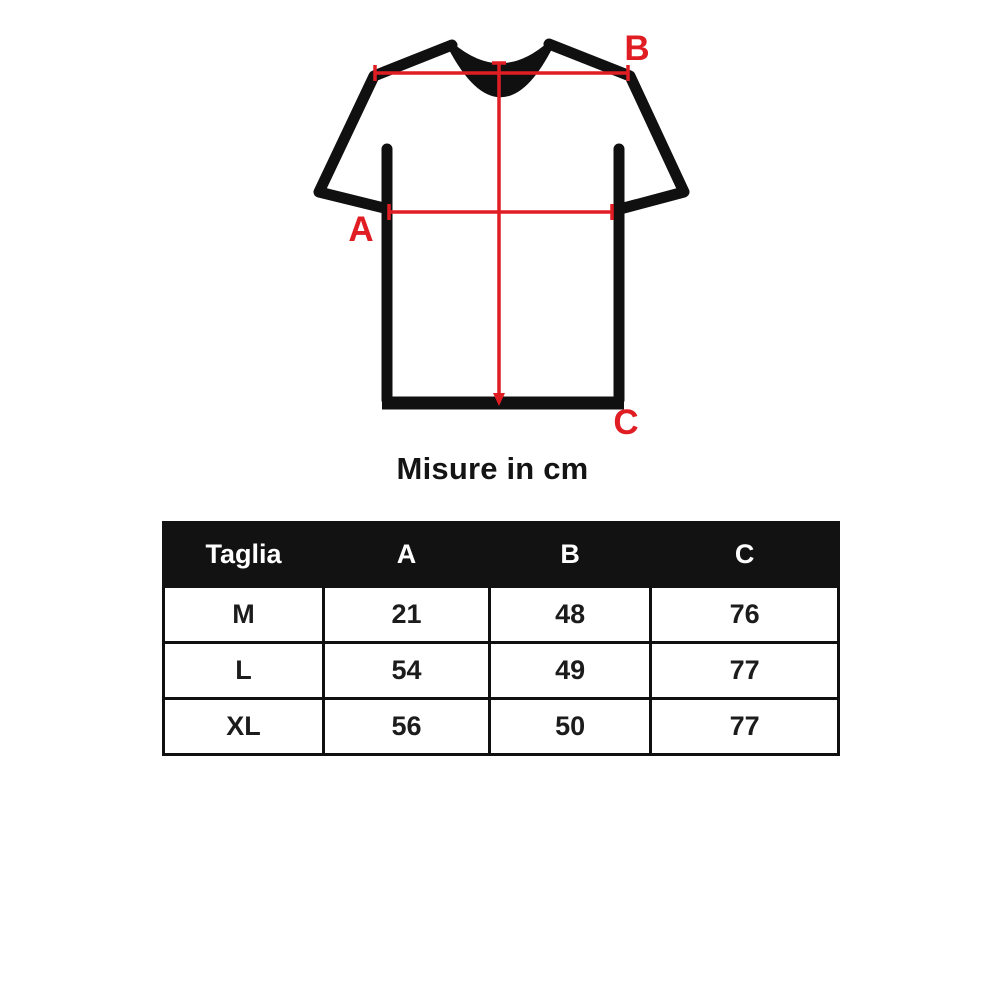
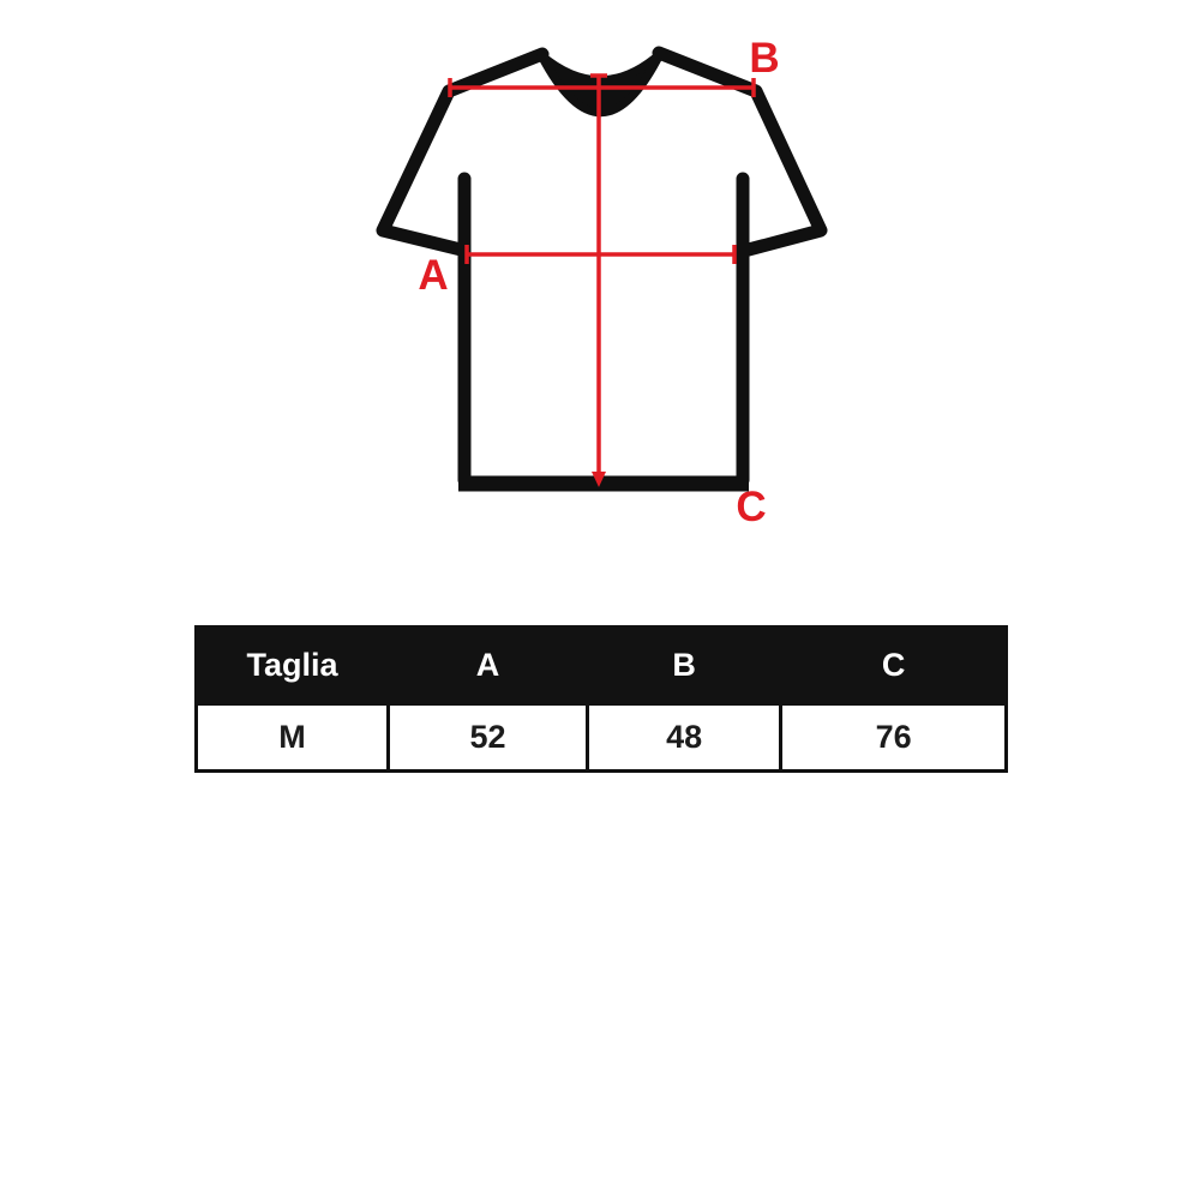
  A
  B
  C
- Misure in cm
  Taglia	A	B	C
- M	21	48	76
+ M	52	48	76
- L	54	49	77
- XL	56	50	77
